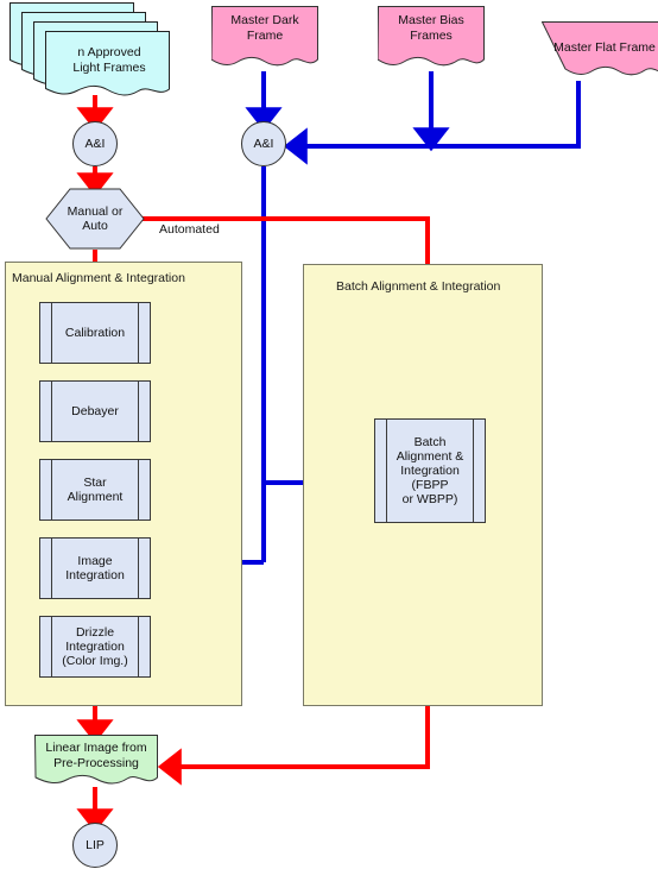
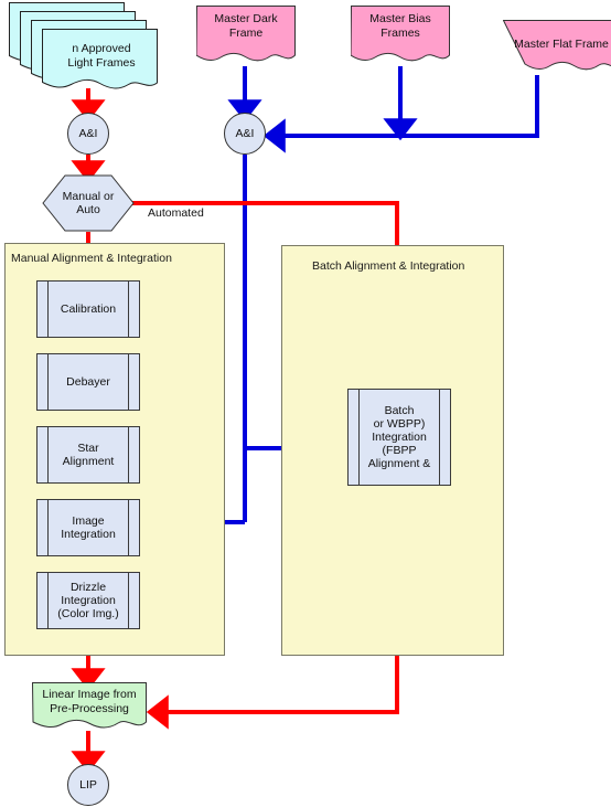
  Manual Alignment & Integration
  Batch Alignment & Integration
  n Approved
  Light Frames
  Master Dark
  Frame
  Master Bias
  Frames
  Master Flat Frame
  A&I
  A&I
  Manual or
  Auto
  Automated
  Calibration
  Debayer
  Star
  Alignment
  Image
  Integration
  Drizzle
  Integration
  (Color Img.)
  Batch
- Alignment &
+ or WBPP)
  Integration
  (FBPP
- or WBPP)
+ Alignment &
  Linear Image from
  Pre-Processing
  LIP
